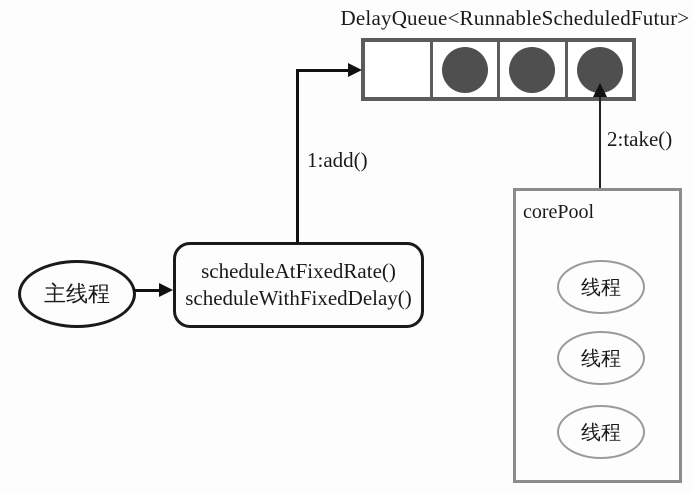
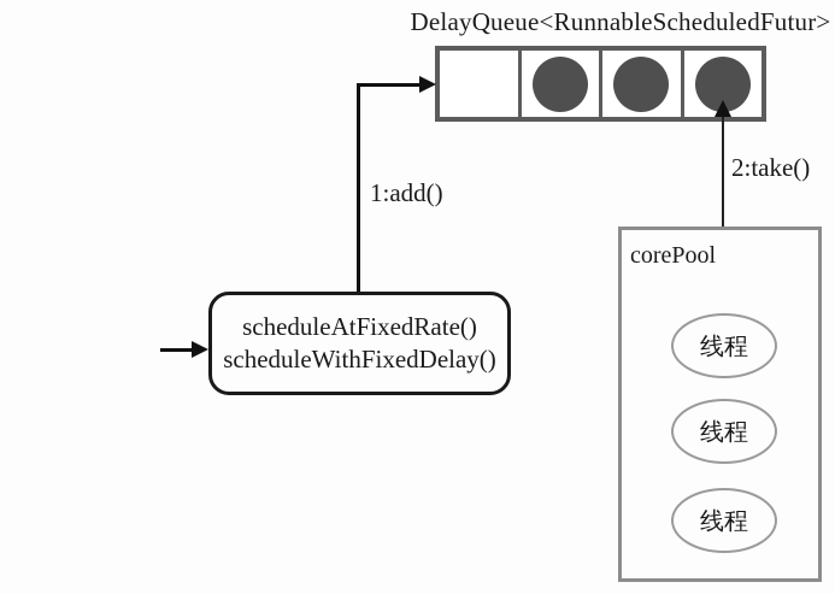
  DelayQueue<RunnableScheduledFutur>
  1:add()
  2:take()
- 主线程
  scheduleAtFixedRate()
  scheduleWithFixedDelay()
  corePool
  线程
  线程
  线程
